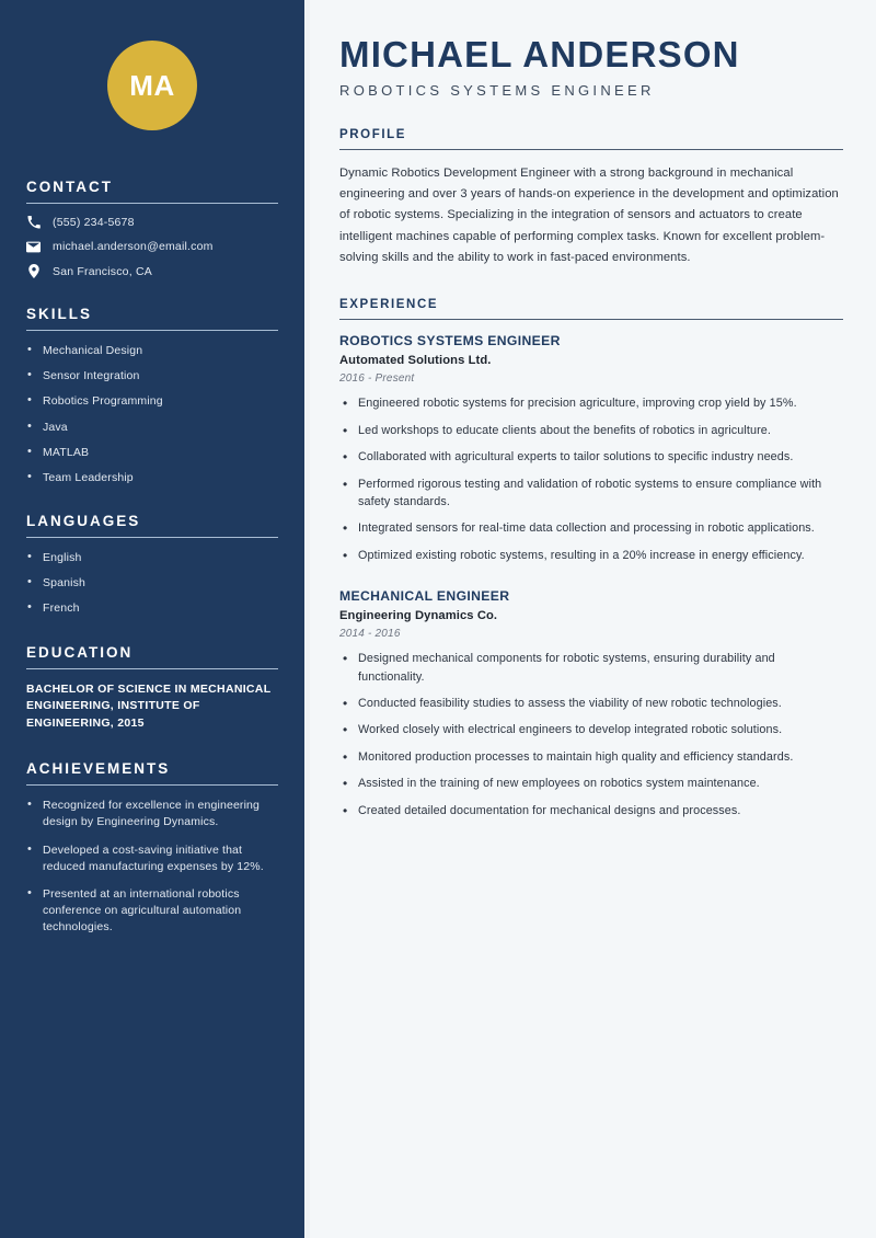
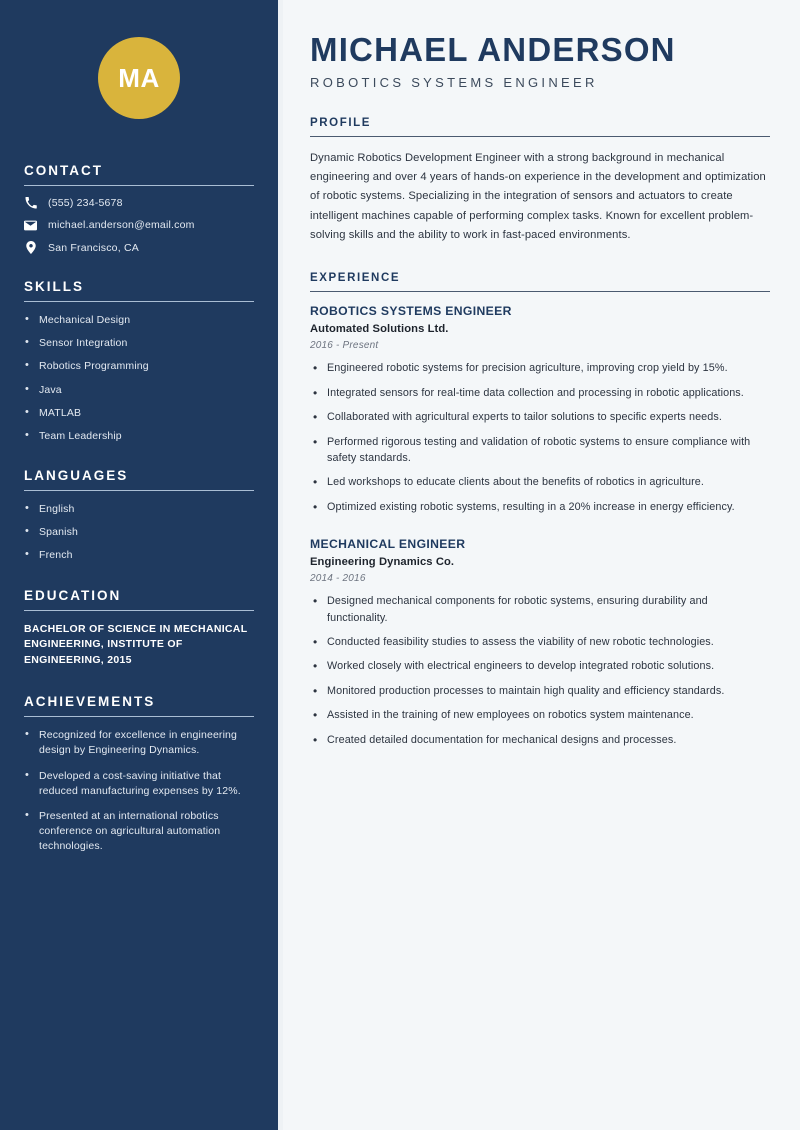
  MA
  CONTACT
  (555) 234-5678
  michael.anderson@email.com
  San Francisco, CA
  SKILLS
  Mechanical Design
  Sensor Integration
  Robotics Programming
  Java
  MATLAB
  Team Leadership
  LANGUAGES
  English
  Spanish
  French
  EDUCATION
  BACHELOR OF SCIENCE IN MECHANICAL ENGINEERING, INSTITUTE OF ENGINEERING, 2015
  ACHIEVEMENTS
  Recognized for excellence in engineering design by Engineering Dynamics.
  Developed a cost-saving initiative that reduced manufacturing expenses by 12%.
  Presented at an international robotics conference on agricultural automation technologies.
  MICHAEL ANDERSON
  ROBOTICS SYSTEMS ENGINEER
  PROFILE
- Dynamic Robotics Development Engineer with a strong background in mechanical engineering and over 3 years of hands-on experience in the development and optimization of robotic systems. Specializing in the integration of sensors and actuators to create intelligent machines capable of performing complex tasks. Known for excellent problem-solving skills and the ability to work in fast-paced environments.
+ Dynamic Robotics Development Engineer with a strong background in mechanical engineering and over 4 years of hands-on experience in the development and optimization of robotic systems. Specializing in the integration of sensors and actuators to create intelligent machines capable of performing complex tasks. Known for excellent problem-solving skills and the ability to work in fast-paced environments.
  EXPERIENCE
  ROBOTICS SYSTEMS ENGINEER
  Automated Solutions Ltd.
  2016 - Present
  Engineered robotic systems for precision agriculture, improving crop yield by 15%.
- Led workshops to educate clients about the benefits of robotics in agriculture.
+ Integrated sensors for real-time data collection and processing in robotic applications.
- Collaborated with agricultural experts to tailor solutions to specific industry needs.
+ Collaborated with agricultural experts to tailor solutions to specific experts needs.
  Performed rigorous testing and validation of robotic systems to ensure compliance with safety standards.
- Integrated sensors for real-time data collection and processing in robotic applications.
+ Led workshops to educate clients about the benefits of robotics in agriculture.
  Optimized existing robotic systems, resulting in a 20% increase in energy efficiency.
  MECHANICAL ENGINEER
  Engineering Dynamics Co.
  2014 - 2016
  Designed mechanical components for robotic systems, ensuring durability and functionality.
  Conducted feasibility studies to assess the viability of new robotic technologies.
  Worked closely with electrical engineers to develop integrated robotic solutions.
  Monitored production processes to maintain high quality and efficiency standards.
  Assisted in the training of new employees on robotics system maintenance.
  Created detailed documentation for mechanical designs and processes.
